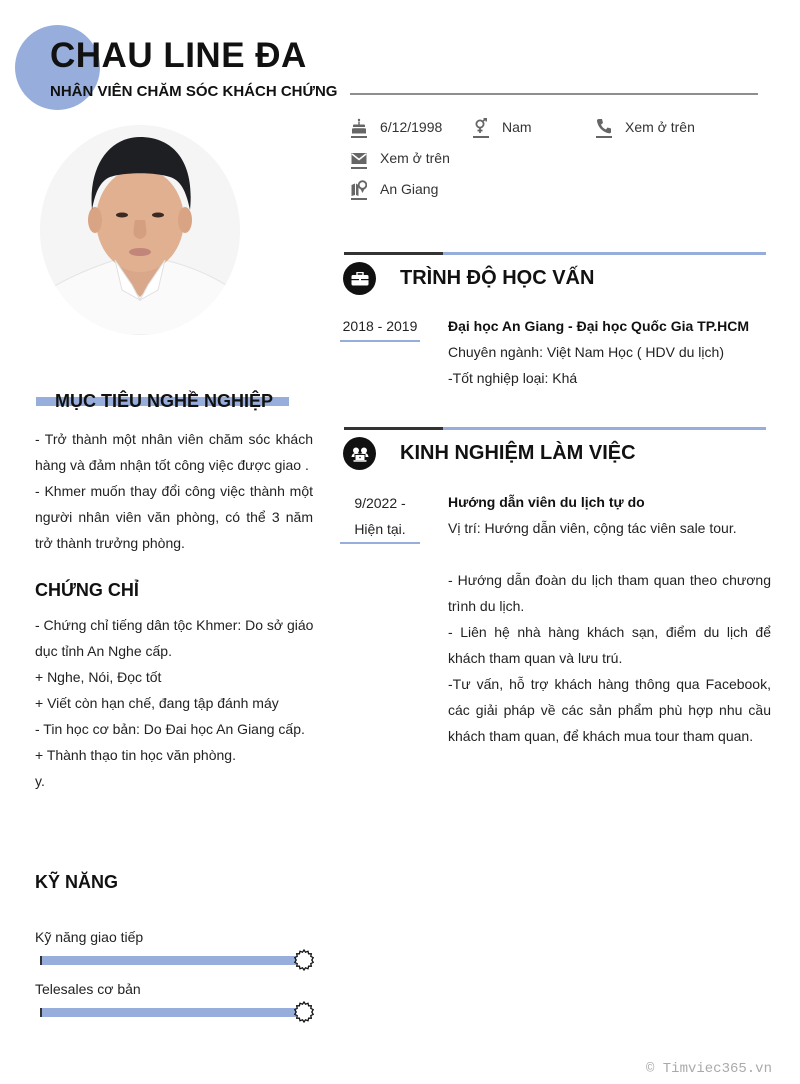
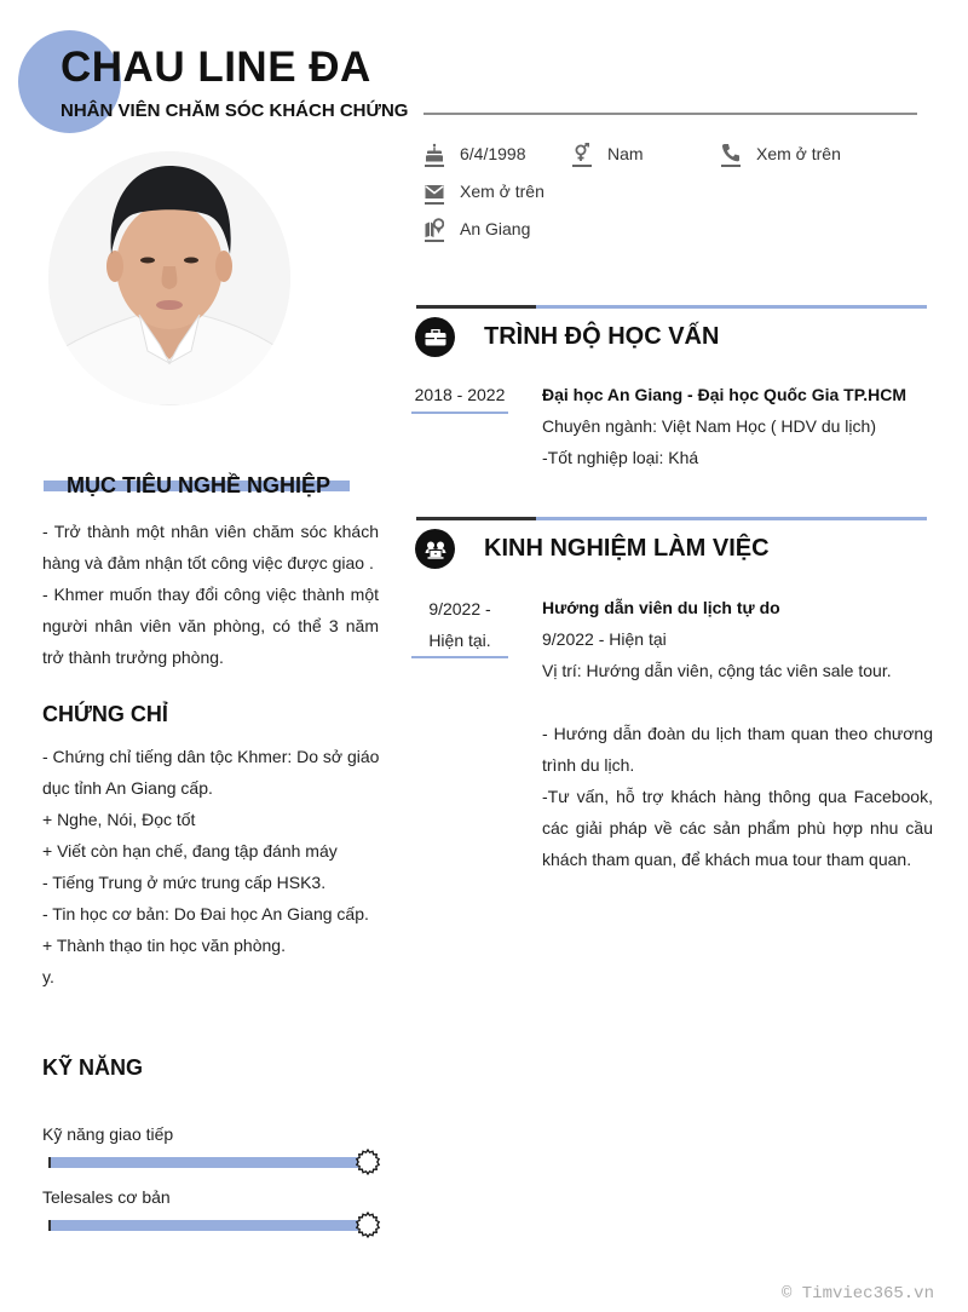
  CHAU LINE ĐA
  NHÂN VIÊN CHĂM SÓC KHÁCH CHỨNG
- 6/12/1998
+ 6/4/1998
  Nam
  Xem ở trên
  Xem ở trên
  An Giang
  TRÌNH ĐỘ HỌC VẤN
- 2018 - 2019
+ 2018 - 2022
  Đại học An Giang - Đại học Quốc Gia TP.HCM
  Chuyên ngành: Việt Nam Học ( HDV du lịch)
  -Tốt nghiệp loại: Khá
  KINH NGHIỆM LÀM VIỆC
  9/2022 -
  Hiện tại.
  Hướng dẫn viên du lịch tự do
+ 9/2022 - Hiện tại
  Vị trí: Hướng dẫn viên, cộng tác viên sale tour.
  - Hướng dẫn đoàn du lịch tham quan theo chương trình du lịch.
- - Liên hệ nhà hàng khách sạn, điểm du lịch để khách tham quan và lưu trú.
  -Tư vấn, hỗ trợ khách hàng thông qua Facebook, các giải pháp về các sản phẩm phù hợp nhu cầu khách tham quan, để khách mua tour tham quan.
  MỤC TIÊU NGHỀ NGHIỆP
  - Trở thành một nhân viên chăm sóc khách hàng và đảm nhận tốt công việc được giao .
  - Khmer muốn thay đổi công việc thành một người nhân viên văn phòng, có thể 3 năm trở thành trưởng phòng.
  CHỨNG CHỈ
- - Chứng chỉ tiếng dân tộc Khmer: Do sở giáo dục tỉnh An Nghe cấp.
+ - Chứng chỉ tiếng dân tộc Khmer: Do sở giáo dục tỉnh An Giang cấp.
  + Nghe, Nói, Đọc tốt
  + Viết còn hạn chế, đang tập đánh máy
+ - Tiếng Trung ở mức trung cấp HSK3.
  - Tin học cơ bản: Do Đai học An Giang cấp.
  + Thành thạo tin học văn phòng.
  y.
  KỸ NĂNG
  Kỹ năng giao tiếp
  Telesales cơ bản
  © Timviec365.vn
